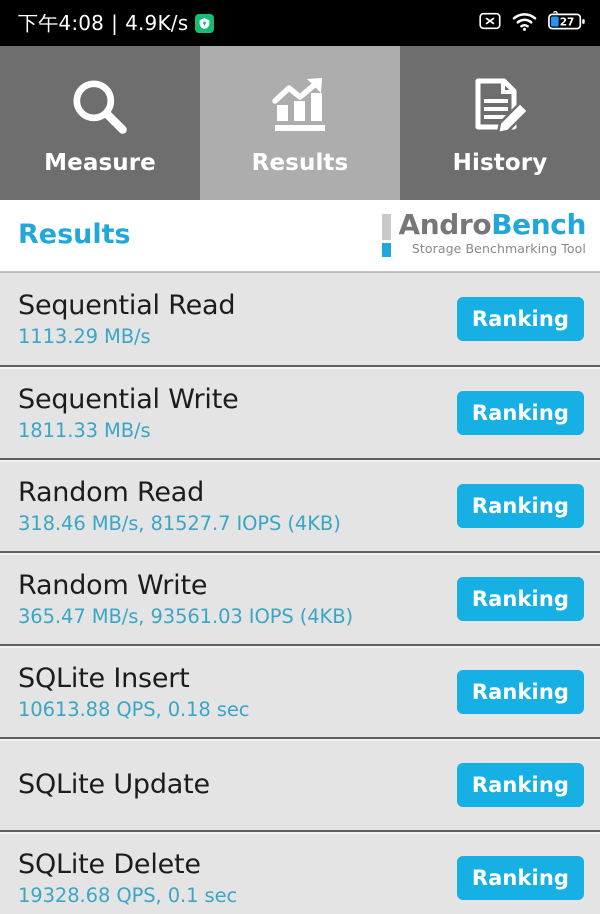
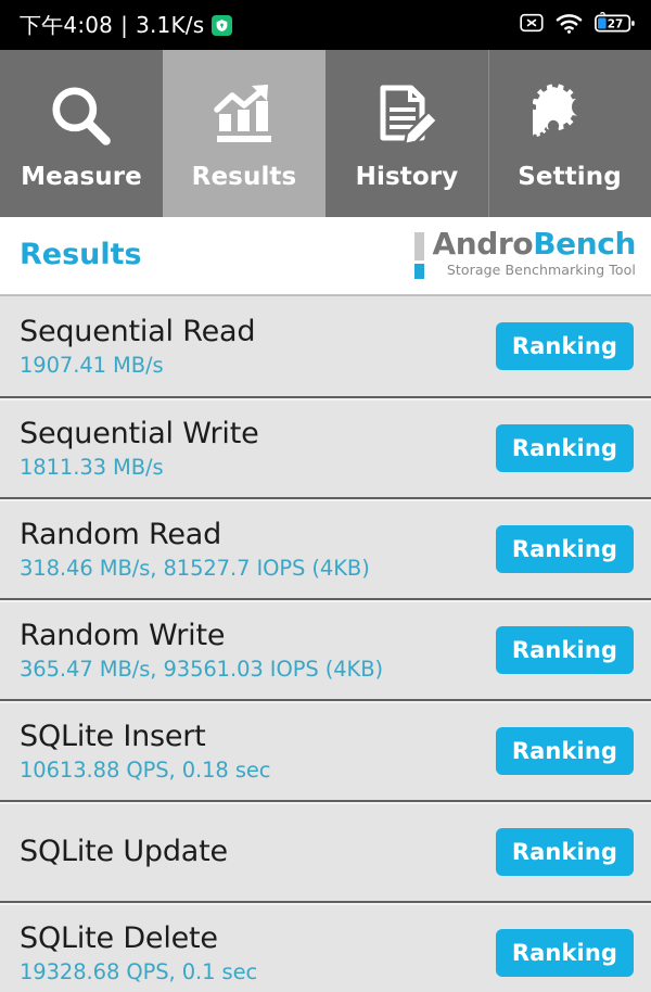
  下午4:08
  |
- 4.9K/s
+ 3.1K/s
  27
  Measure
  Results
  History
+ Setting
  Results
  AndroBench
  Storage Benchmarking Tool
  Sequential Read
- 1113.29 MB/s
+ 1907.41 MB/s
  Ranking
  Sequential Write
  1811.33 MB/s
  Ranking
  Random Read
  318.46 MB/s, 81527.7 IOPS (4KB)
  Ranking
  Random Write
  365.47 MB/s, 93561.03 IOPS (4KB)
  Ranking
  SQLite Insert
  10613.88 QPS, 0.18 sec
  Ranking
  SQLite Update
  Ranking
  SQLite Delete
  19328.68 QPS, 0.1 sec
  Ranking
